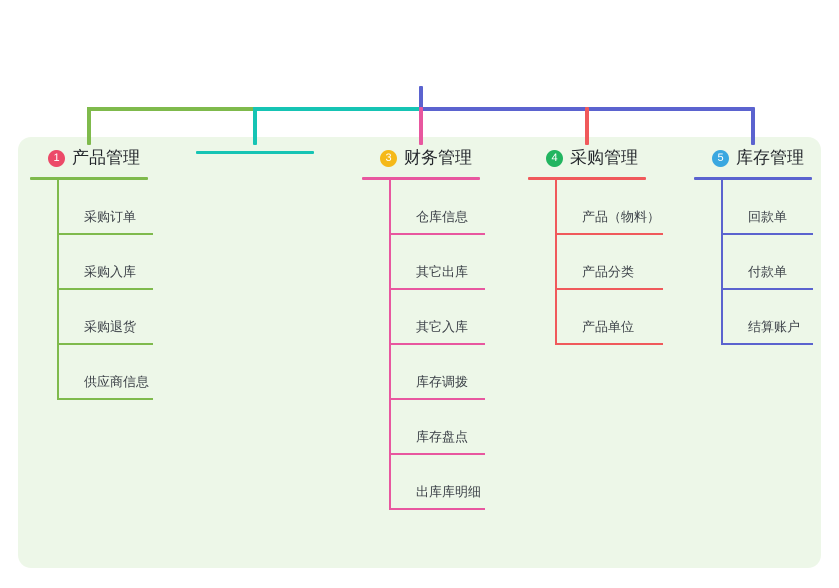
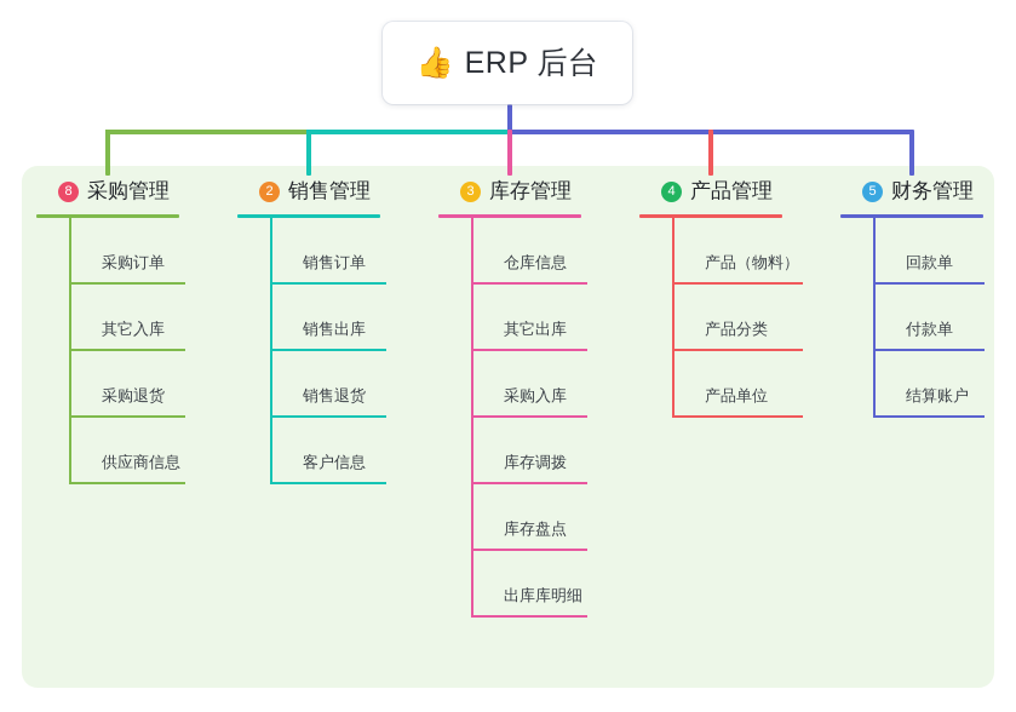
+ 👍
+ ERP 后台
- 1
+ 8
- 产品管理
+ 采购管理
  采购订单
- 采购入库
+ 其它入库
  采购退货
  供应商信息
+ 2
+ 销售管理
+ 销售订单
+ 销售出库
+ 销售退货
+ 客户信息
  3
- 财务管理
+ 库存管理
  仓库信息
  其它出库
- 其它入库
+ 采购入库
  库存调拨
  库存盘点
  出库库明细
  4
- 采购管理
+ 产品管理
  产品（物料）
  产品分类
  产品单位
  5
- 库存管理
+ 财务管理
  回款单
  付款单
  结算账户
